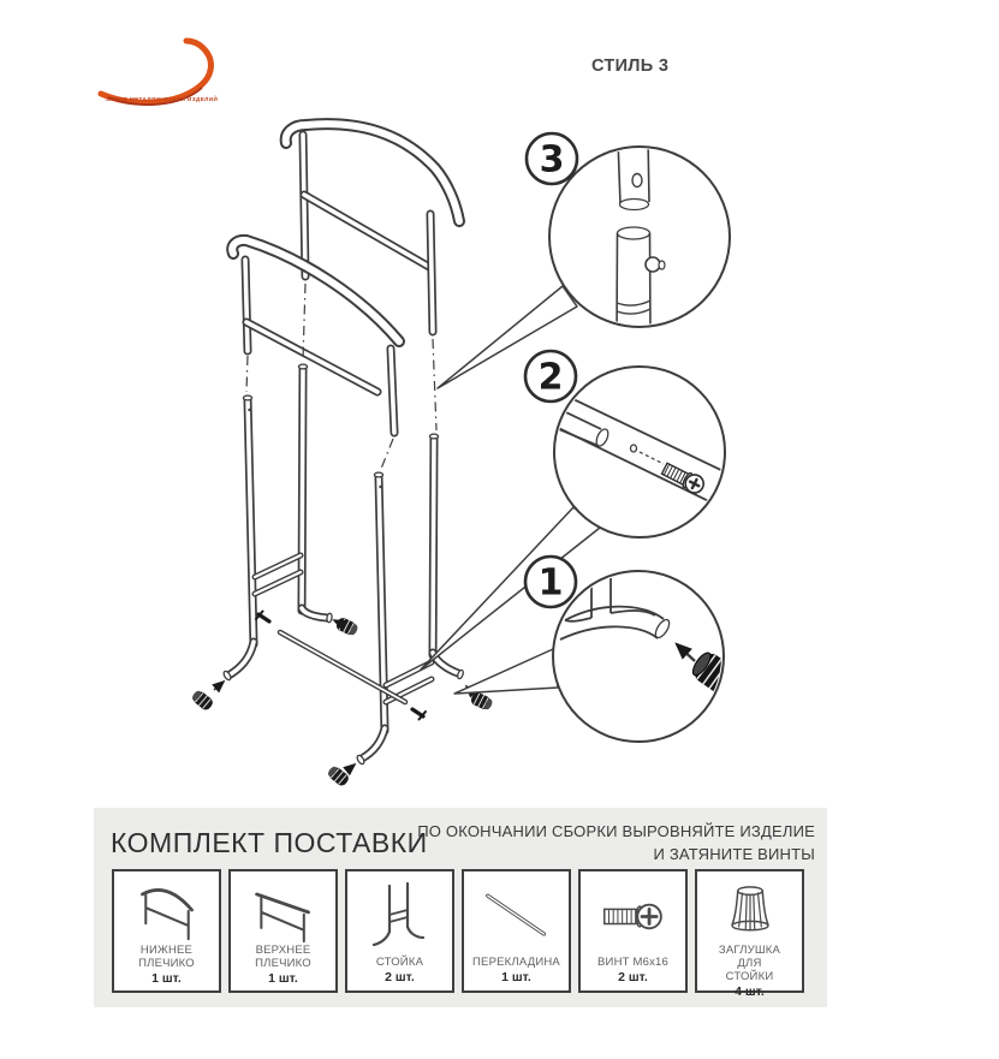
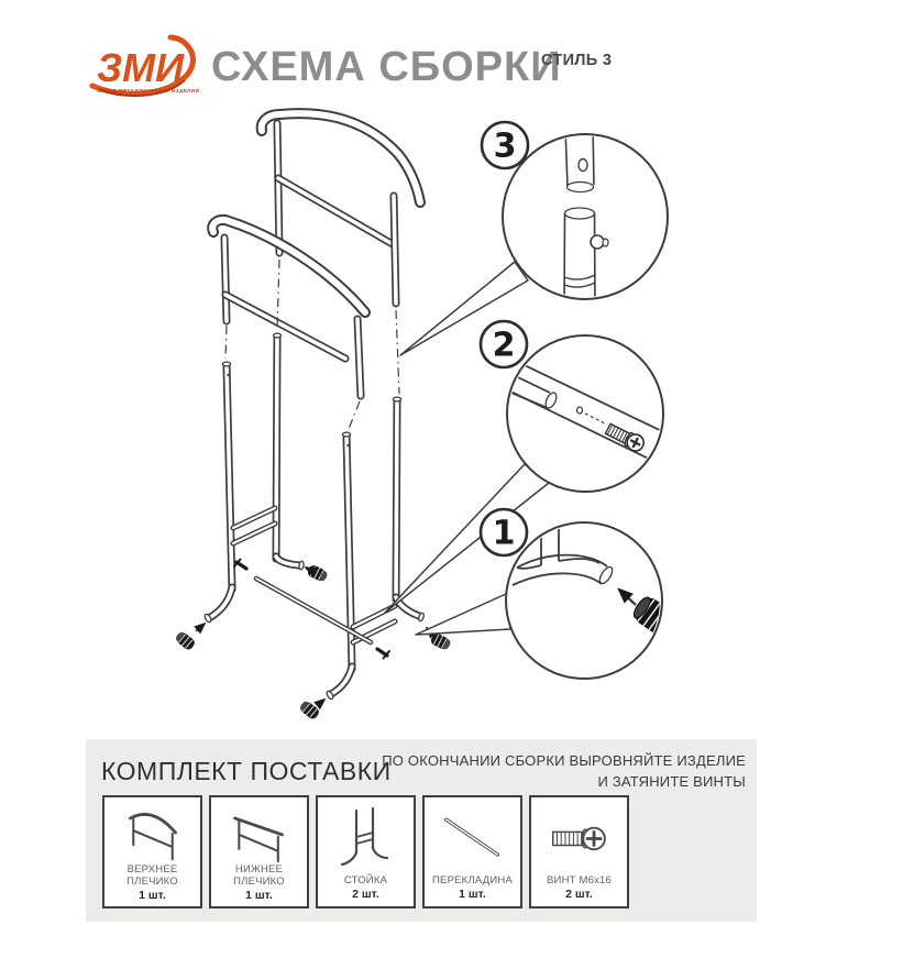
+ ЗМИ
+ СХЕМА СБОРКИ
  СТИЛЬ 3
  3
  2
  1
  КОМПЛЕКТ ПОСТАВКИ
  ПО ОКОНЧАНИИ СБОРКИ ВЫРОВНЯЙТЕ ИЗДЕЛИЕ
  И ЗАТЯНИТЕ ВИНТЫ
- НИЖНЕЕ ПЛЕЧИКО
+ ВЕРХНЕЕ ПЛЕЧИКО
  1 шт.
- ВЕРХНЕЕ ПЛЕЧИКО
+ НИЖНЕЕ ПЛЕЧИКО
  1 шт.
  СТОЙКА
  2 шт.
  ПЕРЕКЛАДИНА
  1 шт.
  ВИНТ М6х16
  2 шт.
- ЗАГЛУШКА ДЛЯ СТОЙКИ
- 4 шт.
